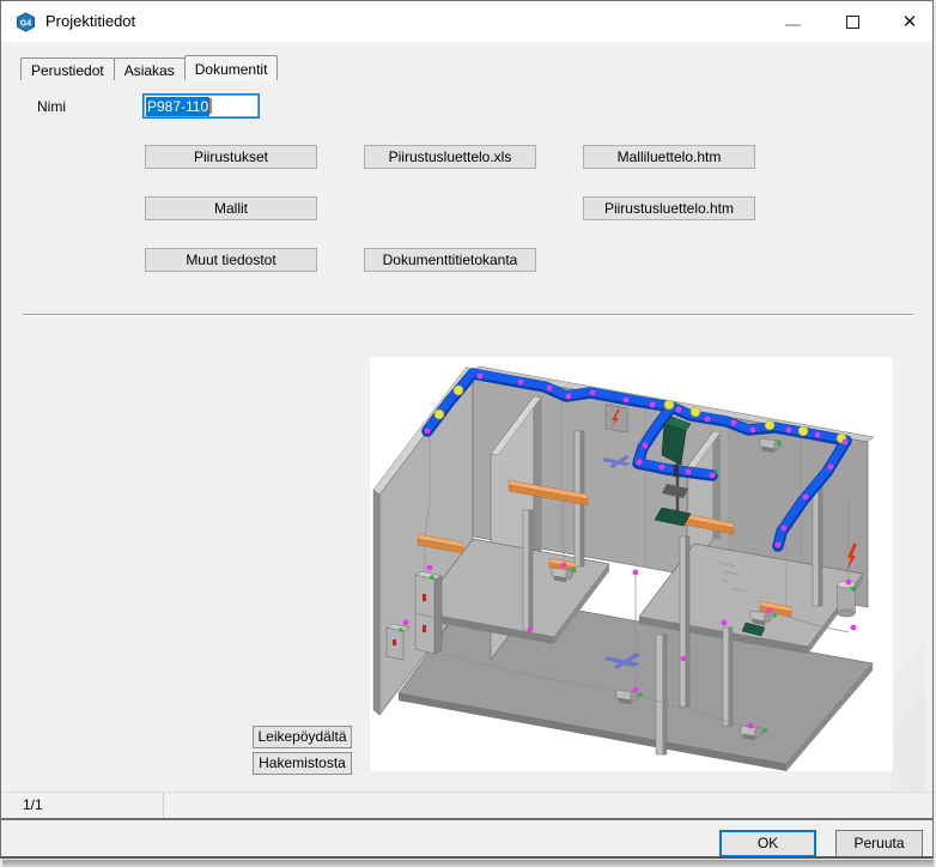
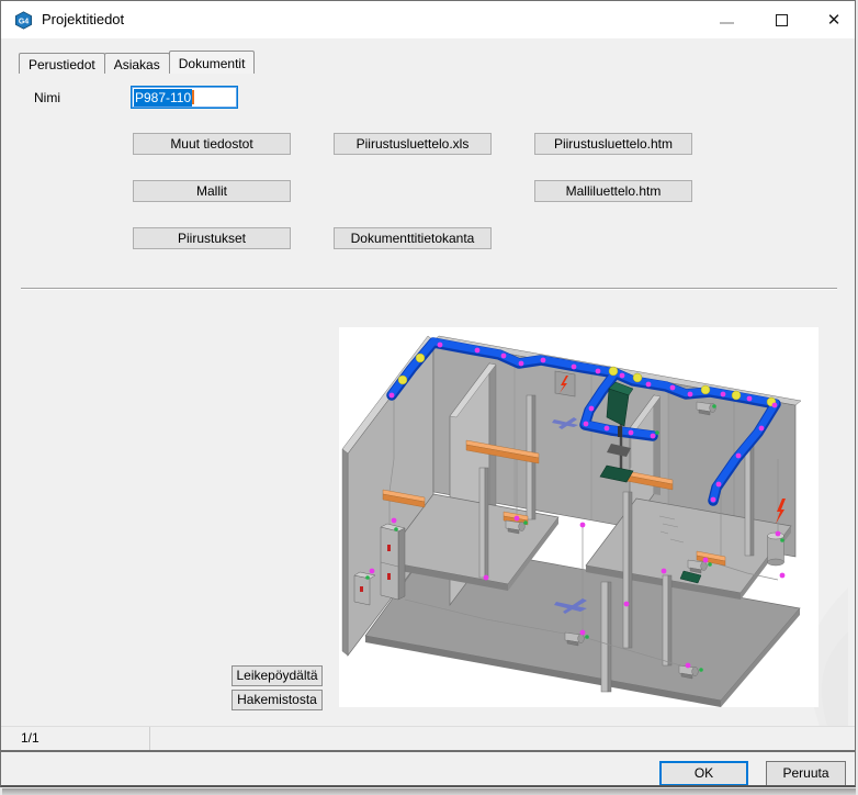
  Projektitiedot
  ✕
  Perustiedot
  Asiakas
  Dokumentit
  Nimi
  P987-110
- Piirustukset
+ Muut tiedostot
  Piirustusluettelo.xls
- Malliluettelo.htm
+ Piirustusluettelo.htm
  Mallit
- Piirustusluettelo.htm
+ Malliluettelo.htm
- Muut tiedostot
+ Piirustukset
  Dokumenttitietokanta
  Leikepöydältä
  Hakemistosta
  1/1
  OK
  Peruuta
